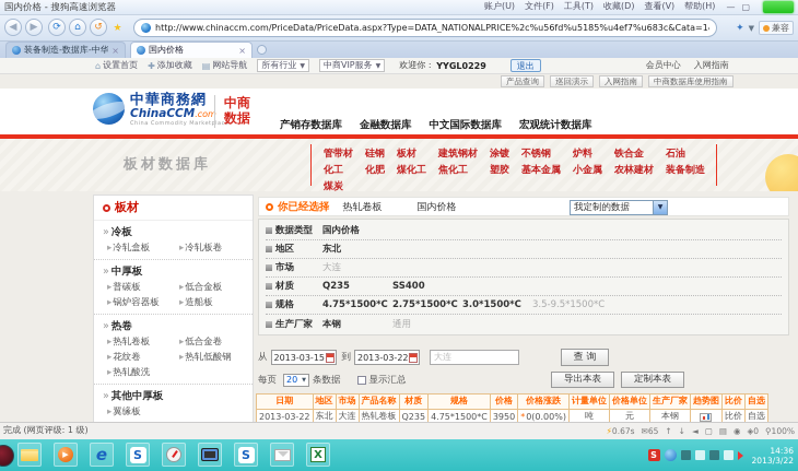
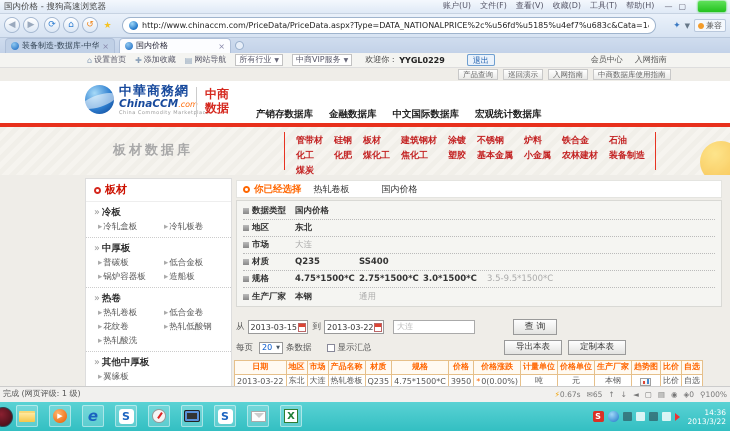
  国内价格 - 搜狗高速浏览器
  账户(U)
  文件(F)
- 工具(T)
+ 查看(V)
  收藏(D)
- 查看(V)
+ 工具(T)
  帮助(H)
  —
  ▢
  ◀
  ▶
  ⟳
  ⌂
  ↺
  ★
  http://www.chinaccm.com/PriceData/PriceData.aspx?Type=DATA_NATIONALPRICE%2c%u56fd%u5185%u4ef7%u683c&Cata=1
  ✦
  ▼
  兼容
  装备制造-数据库-中华
  ×
  国内价格
  ×
  ⌂
  设置首页
  ✚
  添加收藏
  ▤
  网站导航
  所有行业
  中商VIP服务
  欢迎你：
  YYGL0229
  退出
  会员中心
  入网指南
  产品查询
  巡回演示
  入网指南
  中商数据库使用指南
  中華商務網
  ChinaCCM.com
  中商数据
  产销存数据库
  金融数据库
  中文国际数据库
  宏观统计数据库
  板材数据库
  管带材
  硅钢
  板材
  建筑钢材
  涂镀
  不锈钢
  炉料
  铁合金
  石油
  化工
  化肥
  煤化工
  焦化工
  塑胶
  基本金属
  小金属
  农林建材
  装备制造
  煤炭
  板材
  » 冷板
  ▸冷轧盒板
  ▸冷轧板卷
  » 中厚板
  ▸普碳板
  ▸低合金板
  ▸锅炉容器板
  ▸造船板
  » 热卷
  ▸热轧卷板
  ▸低合金卷
  ▸花纹卷
  ▸热轧低酸钢
  ▸热轧酸洗
  » 其他中厚板
  ▸翼缘板
  你已经选择
  热轧卷板
  国内价格
- 我定制的数据
  数据类型
  国内价格
  地区
  东北
  市场
  大连
  材质
  Q235
  SS400
  规格
  4.75*1500*C
  2.75*1500*C
  3.0*1500*C
  3.5-9.5*1500*C
  生产厂家
  本钢
  通用
  从
  2013-03-15
  到
  2013-03-22
  大连
  查 询
  每页
  20
  条数据
  显示汇总
  导出本表
  定制本表
  日期	地区	市场	产品名称	材质	规格	价格	价格涨跌	计量单位	价格单位	生产厂家	趋势图	比价	自选
  2013-03-22	东北	大连	热轧卷板	Q235	4.75*1500*C	3950	*0(0.00%)	吨	元	本钢		比价	自选
  完成 (网页评级: 1 级)
  ⚡0.67s
  ✉65
  ↑
  ↓
  ◄
  ▢
  ▤
  ◉
  ◈0
  ⚲100%
  ▶
  e
  S
  S
  X
  S
  14:36
  2013/3/22
